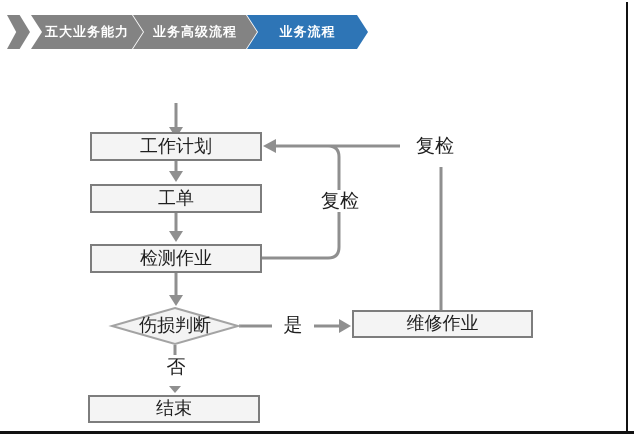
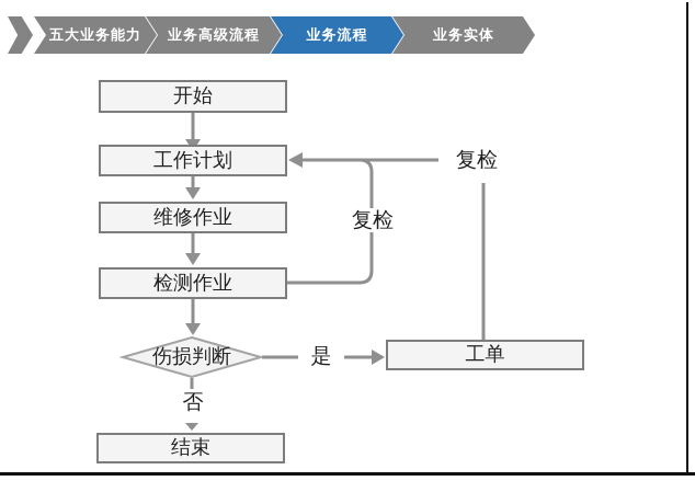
  五大业务能力
  业务高级流程
  业务流程
+ 业务实体
+ 开始
  工作计划
- 工单
+ 维修作业
  检测作业
  伤损判断
- 维修作业
+ 工单
  结束
  复检
  复检
  是
  否
